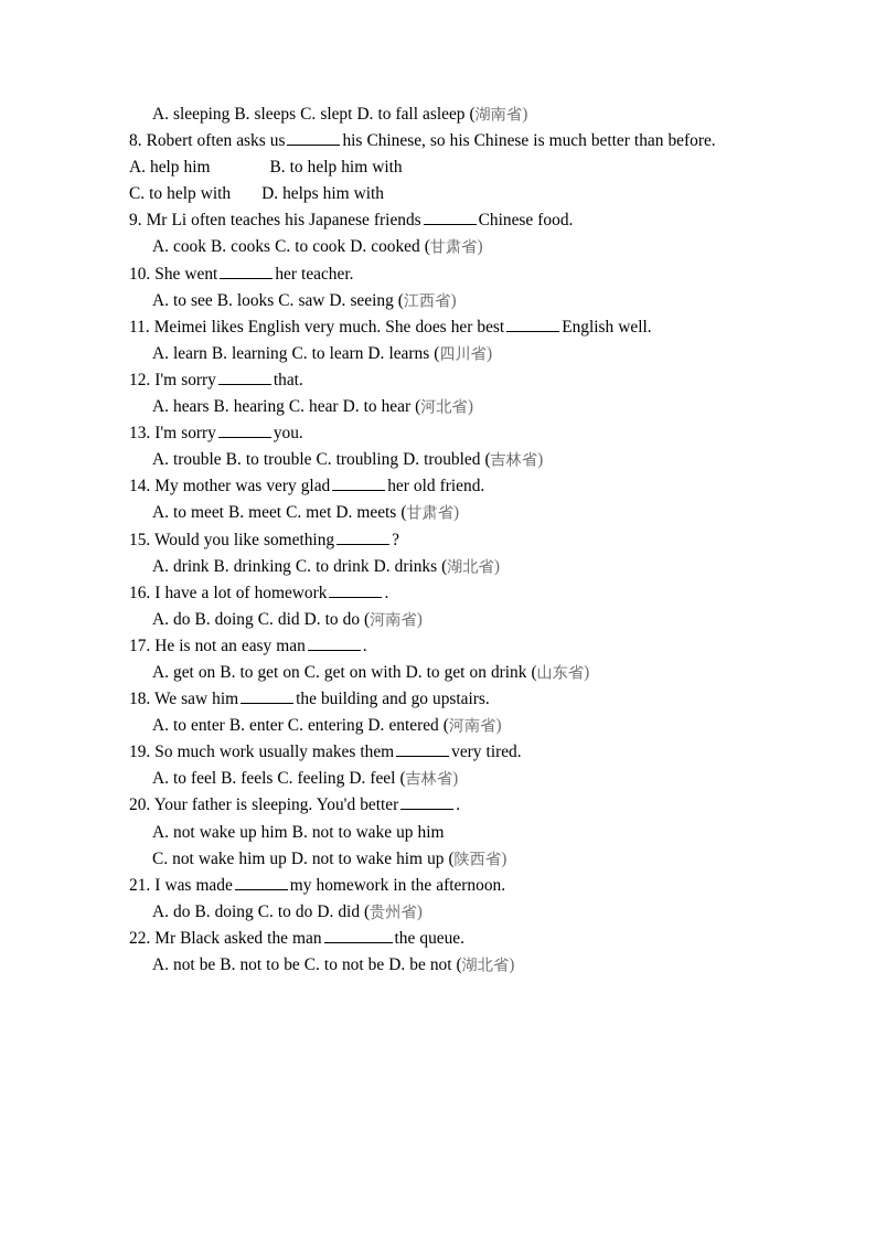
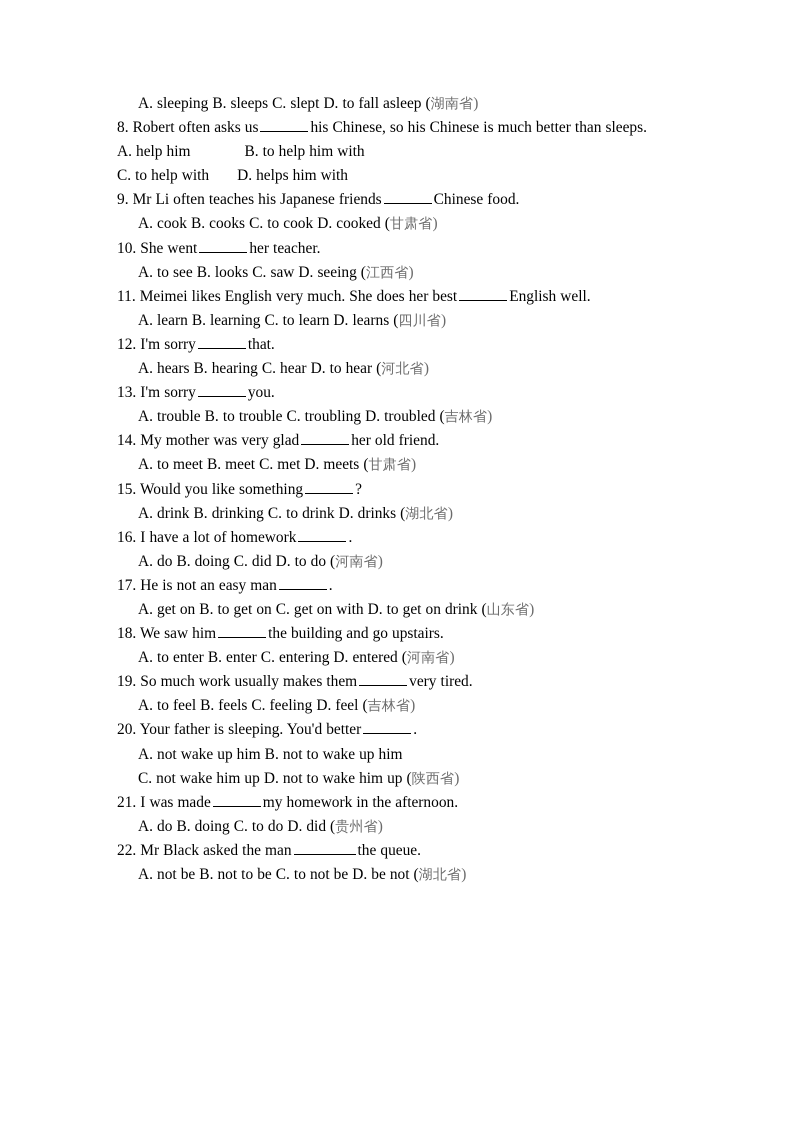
  A. sleeping B. sleeps C. slept D. to fall asleep (湖南省)
- 8. Robert often asks us his Chinese, so his Chinese is much better than before.
+ 8. Robert often asks us his Chinese, so his Chinese is much better than sleeps.
  A. help him B. to help him with
  C. to help with D. helps him with
  9. Mr Li often teaches his Japanese friends Chinese food.
  A. cook B. cooks C. to cook D. cooked (甘肃省)
  10. She went her teacher.
  A. to see B. looks C. saw D. seeing (江西省)
  11. Meimei likes English very much. She does her best English well.
  A. learn B. learning C. to learn D. learns (四川省)
  12. I'm sorry that.
  A. hears B. hearing C. hear D. to hear (河北省)
  13. I'm sorry you.
  A. trouble B. to trouble C. troubling D. troubled (吉林省)
  14. My mother was very glad her old friend.
  A. to meet B. meet C. met D. meets (甘肃省)
  15. Would you like something ?
  A. drink B. drinking C. to drink D. drinks (湖北省)
  16. I have a lot of homework .
  A. do B. doing C. did D. to do (河南省)
  17. He is not an easy man .
  A. get on B. to get on C. get on with D. to get on drink (山东省)
  18. We saw him the building and go upstairs.
  A. to enter B. enter C. entering D. entered (河南省)
  19. So much work usually makes them very tired.
  A. to feel B. feels C. feeling D. feel (吉林省)
  20. Your father is sleeping. You'd better .
  A. not wake up him B. not to wake up him
  C. not wake him up D. not to wake him up (陕西省)
  21. I was made my homework in the afternoon.
  A. do B. doing C. to do D. did (贵州省)
  22. Mr Black asked the man the queue.
  A. not be B. not to be C. to not be D. be not (湖北省)
